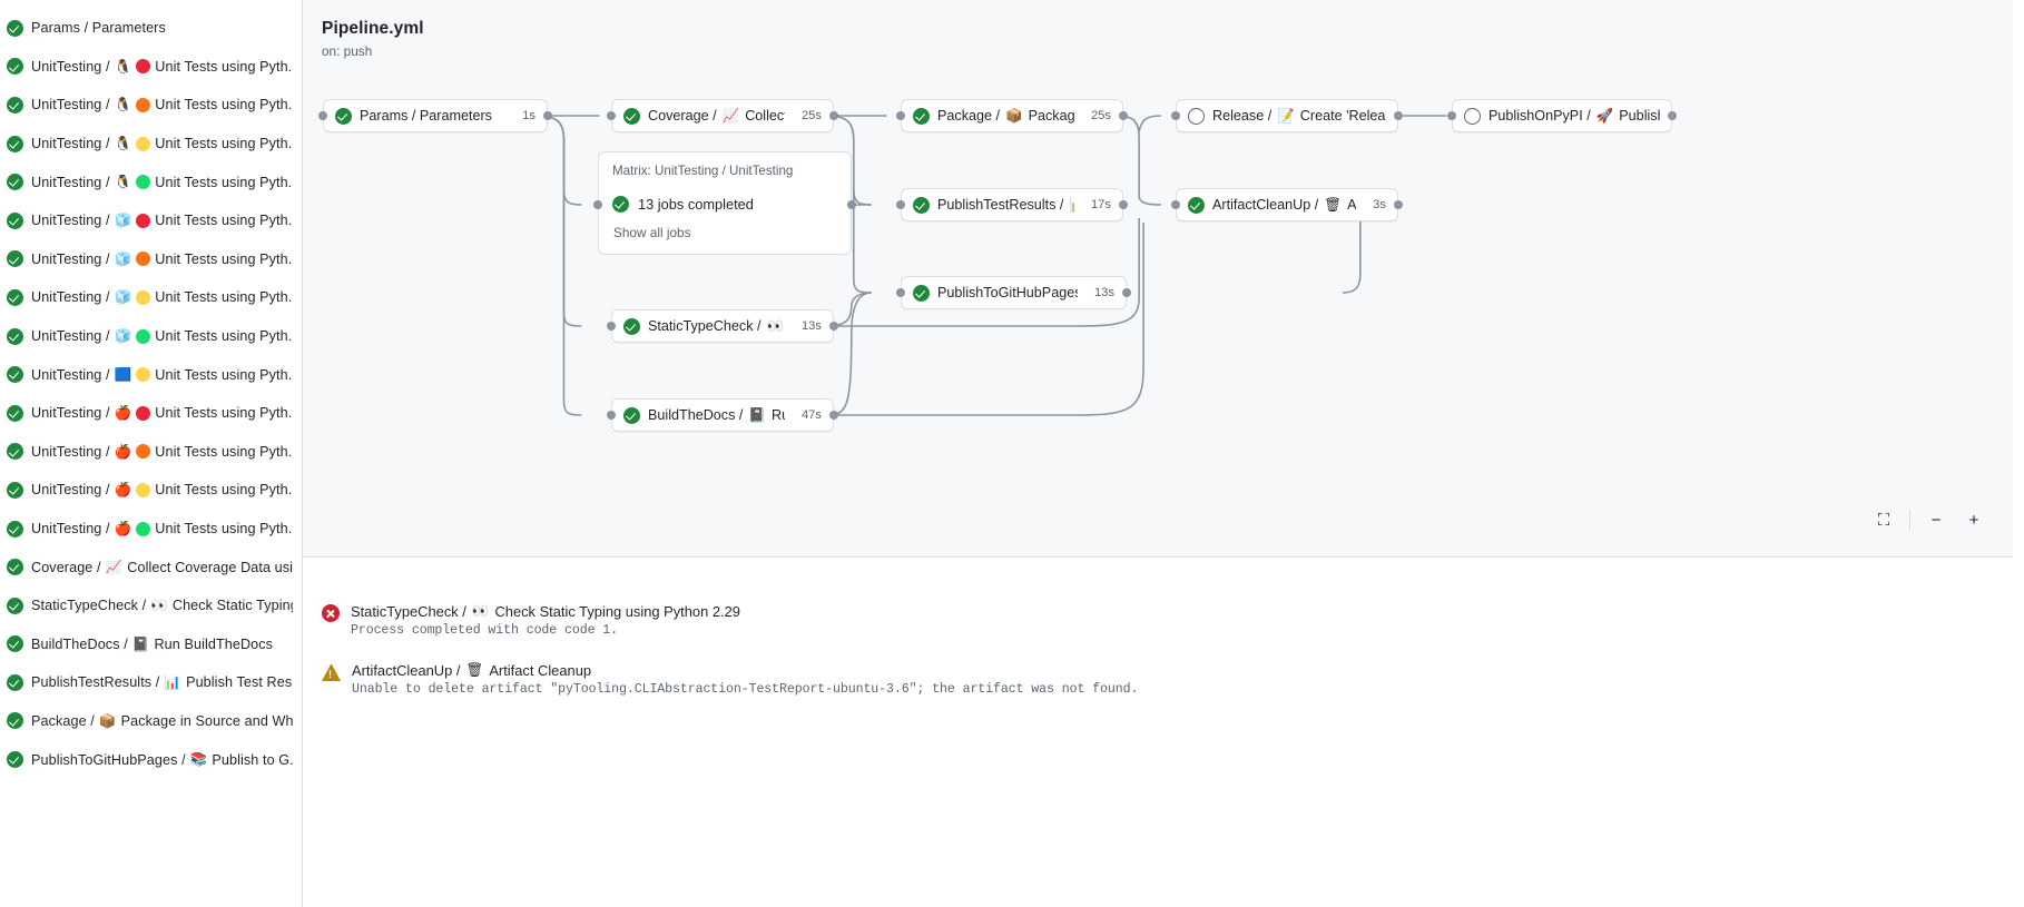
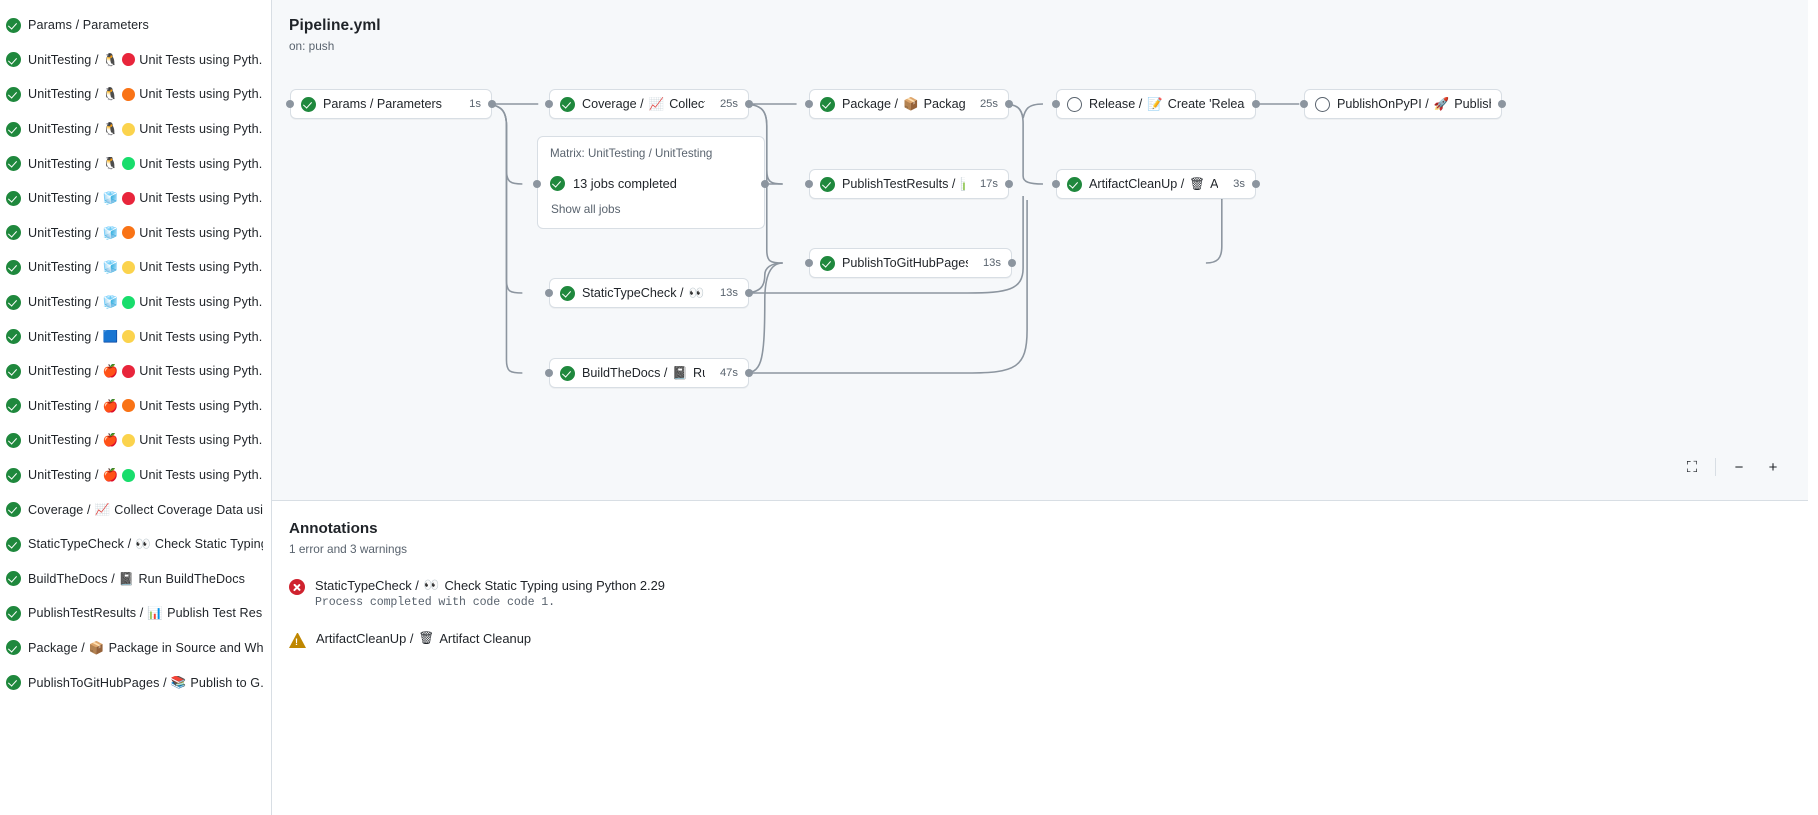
  Params / Parameters
  UnitTesting /
  🐧
  Unit Tests using Pyth.
  UnitTesting /
  🐧
  Unit Tests using Pyth.
  UnitTesting /
  🐧
  Unit Tests using Pyth.
  UnitTesting /
  🐧
  Unit Tests using Pyth.
  UnitTesting /
  🧊
  Unit Tests using Pyth.
  UnitTesting /
  🧊
  Unit Tests using Pyth.
  UnitTesting /
  🧊
  Unit Tests using Pyth.
  UnitTesting /
  🧊
  Unit Tests using Pyth.
  UnitTesting /
  🟦
  Unit Tests using Pyth.
  UnitTesting /
  🍎
  Unit Tests using Pyth.
  UnitTesting /
  🍎
  Unit Tests using Pyth.
  UnitTesting /
  🍎
  Unit Tests using Pyth.
  UnitTesting /
  🍎
  Unit Tests using Pyth.
  Coverage /
  📈
  Collect Coverage Data usi
  StaticTypeCheck /
  👀
  Check Static Typin
  BuildTheDocs /
  📓
  Run BuildTheDocs
  PublishTestResults /
  📊
  Publish Test Res
  Package /
  📦
  Package in Source and Wh
  PublishToGitHubPages /
  📚
  Publish to G.
  Pipeline.yml
  on: push
  Params / Parameters
  1s
  Coverage /
  📈
  25s
  Package /
  📦
  25s
  Release /
  📝
  PublishOnPyPI /
  🚀
  PublishTestResults /
  17s
  ArtifactCleanUp /
  🗑
  3s
  PublishToGitHubPage
  13s
  StaticTypeCheck /
  👀
  13s
  BuildTheDocs /
  📓
  47s
  Matrix: UnitTesting / UnitTesting
  13 jobs completed
  Show all jobs
  ⛶
  −
  +
+ Annotations
+ 1 error and 3 warnings
  StaticTypeCheck /
  👀
  Check Static Typing using Python 2.29
  Process completed with code code 1.
  ArtifactCleanUp /
  🗑
  Artifact Cleanup
- Unable to delete artifact "pyTooling.CLIAbstraction-TestReport-ubuntu-3.6"; the artifact was not found.
